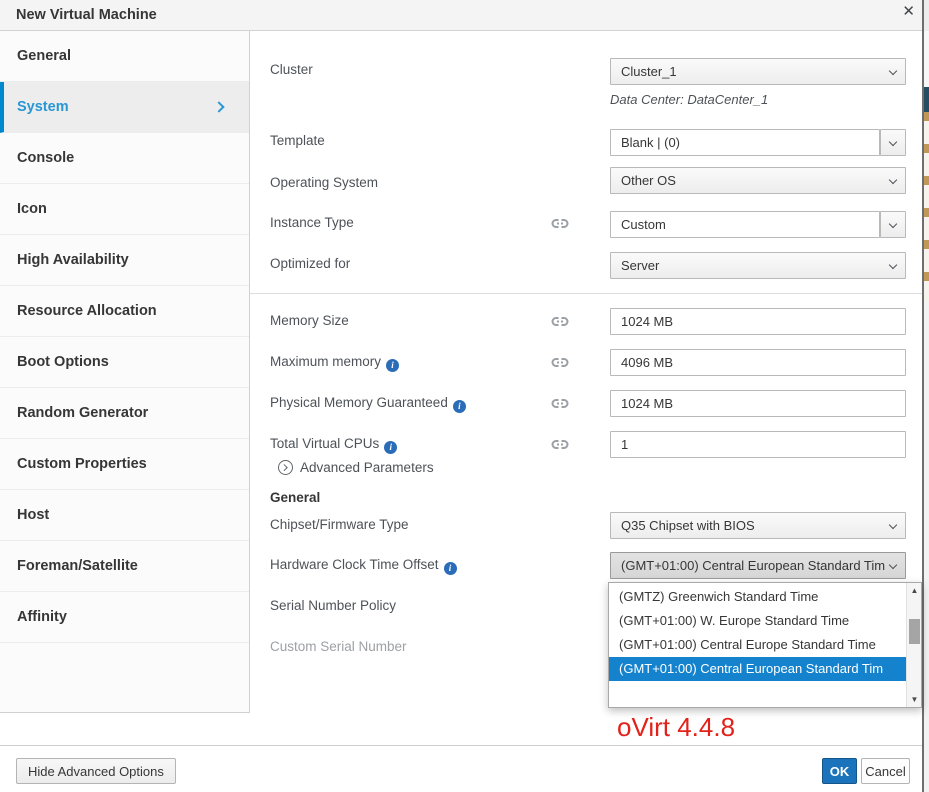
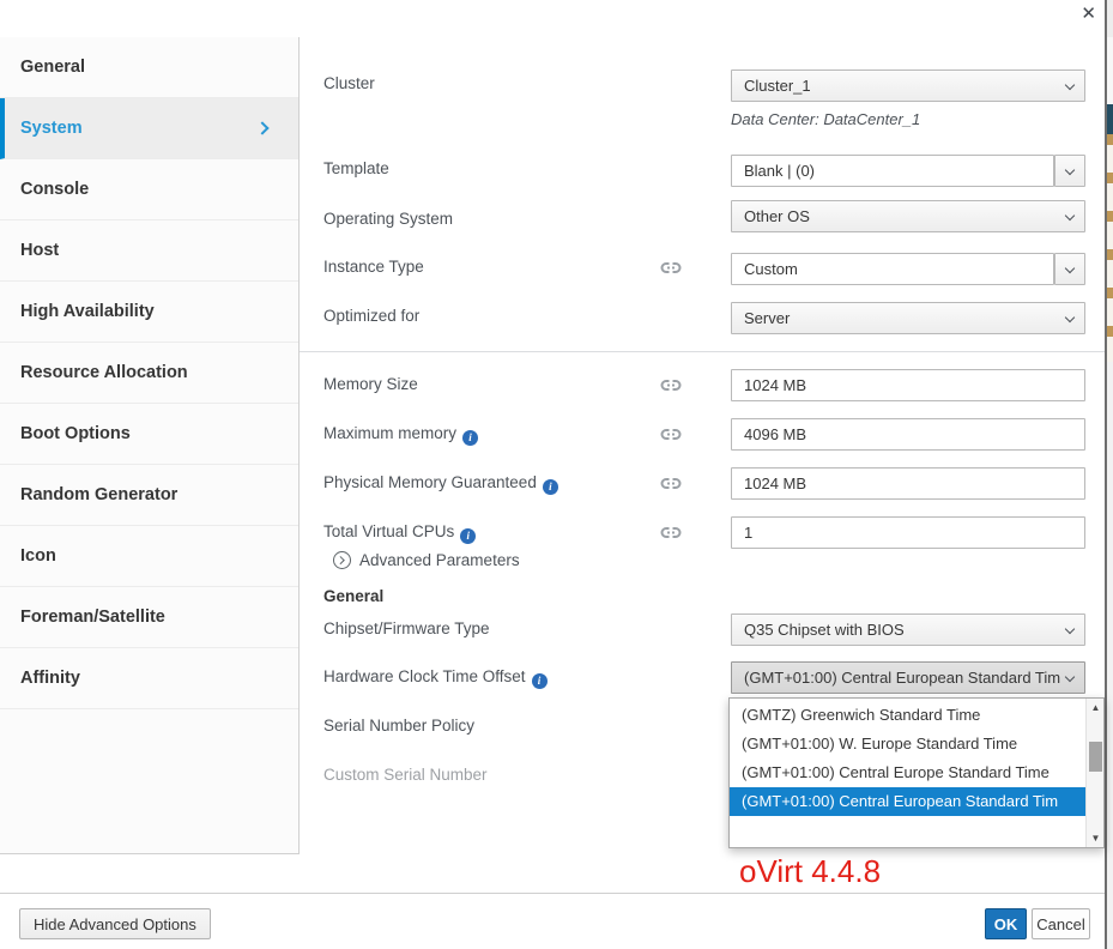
- New Virtual Machine
  ✕
  General
  System
  Console
- Icon
+ Host
  High Availability
  Resource Allocation
  Boot Options
  Random Generator
- Custom Properties
- Host
+ Icon
  Foreman/Satellite
  Affinity
  Cluster
  Cluster_1
  Data Center: DataCenter_1
  Template
  Blank | (0)
  Operating System
  Other OS
  Instance Type
  Custom
  Optimized for
  Server
  Memory Size
  1024 MB
  Maximum memory i
  4096 MB
  Physical Memory Guaranteed i
  1024 MB
  Total Virtual CPUs i
  1
  Advanced Parameters
  General
  Chipset/Firmware Type
  Q35 Chipset with BIOS
  Hardware Clock Time Offset i
  (GMT+01:00) Central European Standard Tim
  Serial Number Policy
  Custom Serial Number
  (GMTZ) Greenwich Standard Time
  (GMT+01:00) W. Europe Standard Time
  (GMT+01:00) Central Europe Standard Time
  (GMT+01:00) Central European Standard Tim
  ▲
  ▼
  oVirt 4.4.8
  Hide Advanced Options
  OK
  Cancel
